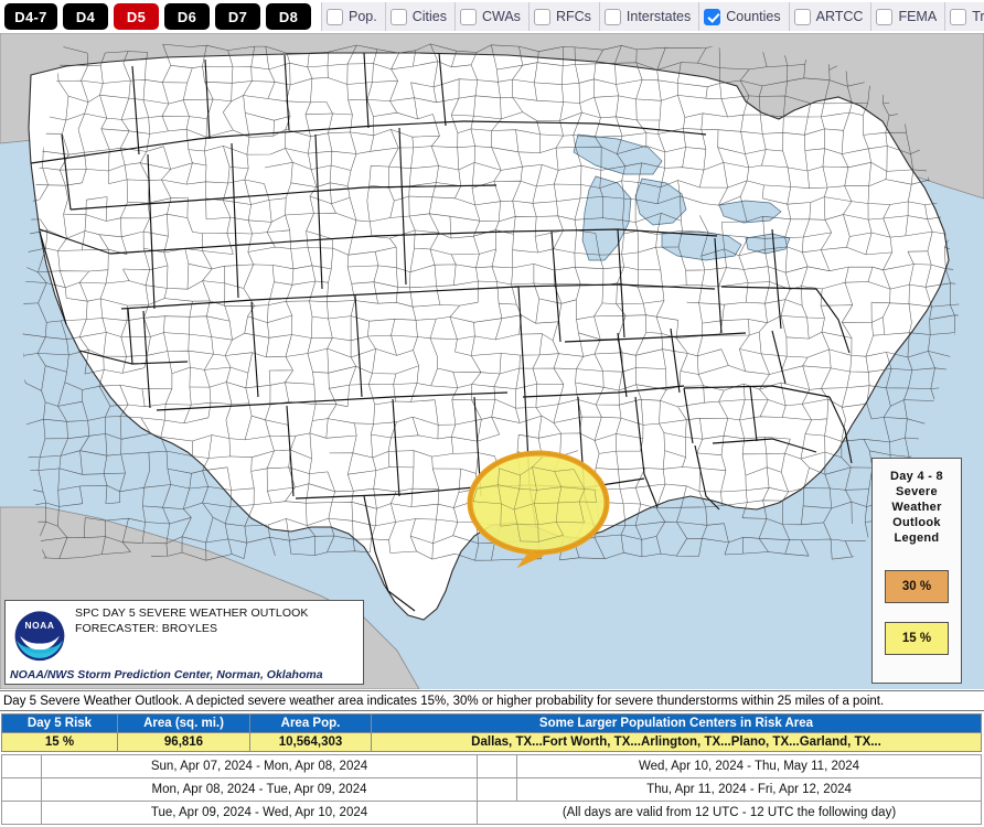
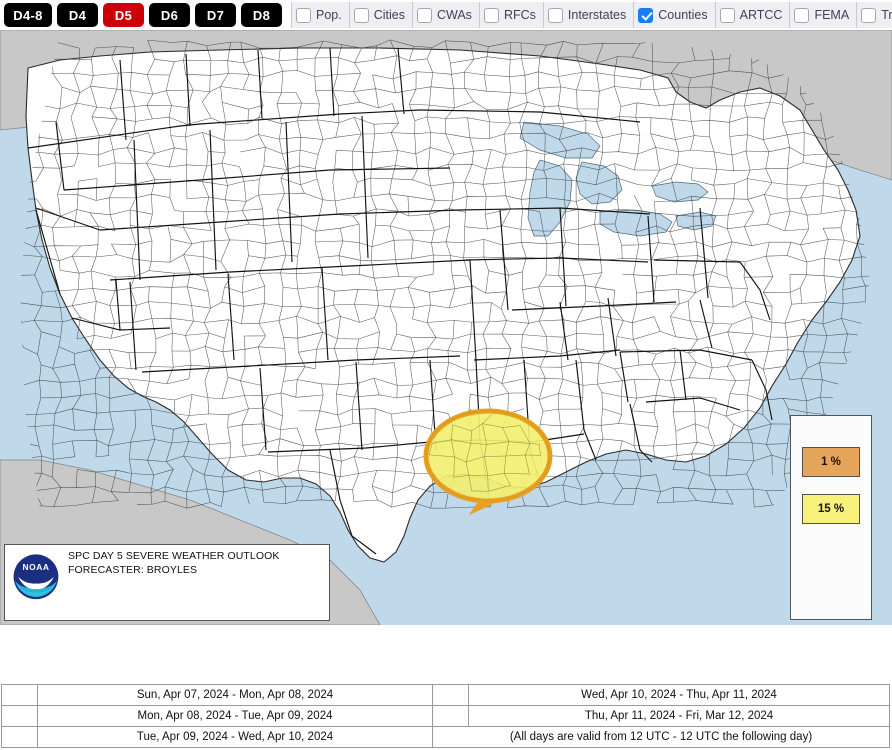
- D4-7
+ D4-8
  D4
  D5
  D6
  D7
  D8
  Pop.
  Cities
  CWAs
  RFCs
  Interstates
  Counties
  ARTCC
  FEMA
  NOAA
  SPC DAY 5 SEVERE WEATHER OUTLOOK
  FORECASTER: BROYLES
- NOAA/NWS Storm Prediction Center, Norman, Oklahoma
- Day 4 - 8
- Severe
- Weather
- Outlook
- Legend
- 30 %
+ 1 %
  15 %
- Day 5 Severe Weather Outlook. A depicted severe weather area indicates 15%, 30% or higher probability for severe thunderstorms within 25 miles of a point.
- Day 5 Risk	Area (sq. mi.)	Area Pop.	Some Larger Population Centers in Risk Area
- 15 %	96,816	10,564,303	Dallas, TX...Fort Worth, TX...Arlington, TX...Plano, TX...Garland, TX...
- 	Sun, Apr 07, 2024 - Mon, Apr 08, 2024		Wed, Apr 10, 2024 - Thu, May 11, 2024
+ 	Sun, Apr 07, 2024 - Mon, Apr 08, 2024		Wed, Apr 10, 2024 - Thu, Apr 11, 2024
- 	Mon, Apr 08, 2024 - Tue, Apr 09, 2024		Thu, Apr 11, 2024 - Fri, Apr 12, 2024
+ 	Mon, Apr 08, 2024 - Tue, Apr 09, 2024		Thu, Apr 11, 2024 - Fri, Mar 12, 2024
  	Tue, Apr 09, 2024 - Wed, Apr 10, 2024	(All days are valid from 12 UTC - 12 UTC the following day)
